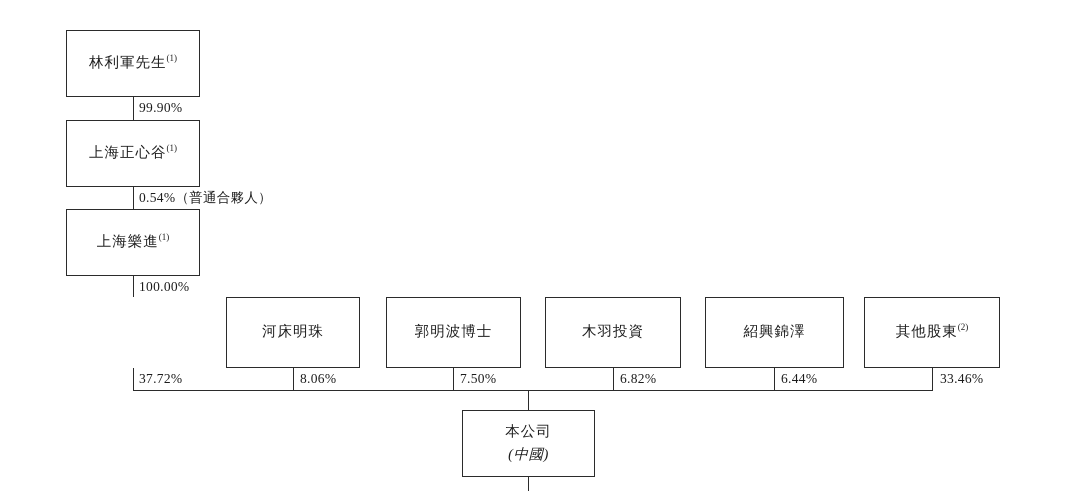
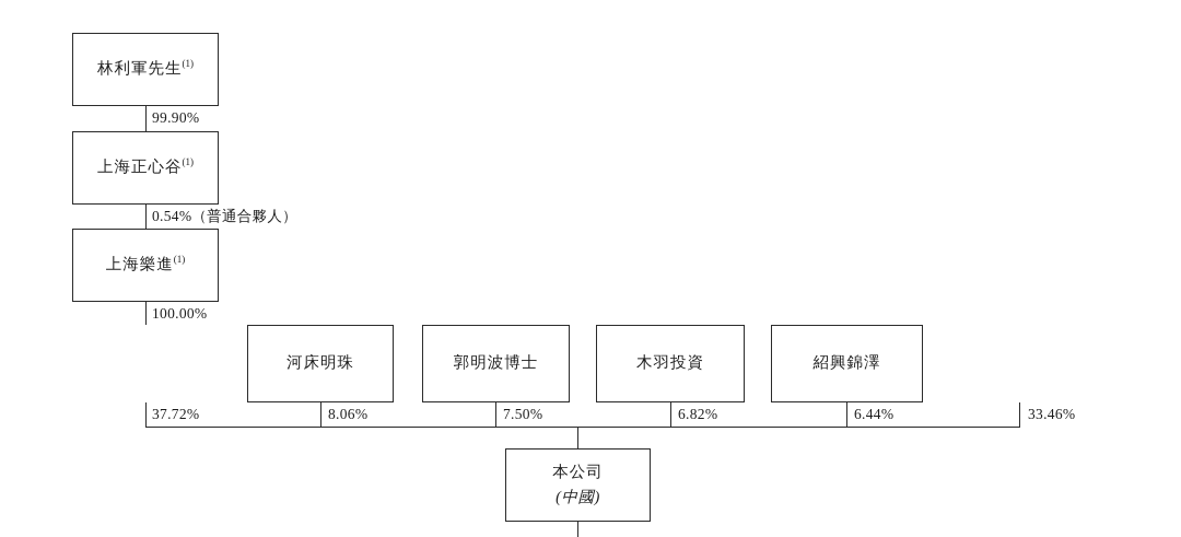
  林利軍先生(1)
  上海正心谷(1)
  上海樂進(1)
  河床明珠
  郭明波博士
  木羽投資
  紹興錦澤
- 其他股東(2)
  本公司
  (中國)
  99.90%
  0.54%（普通合夥人）
  100.00%
  37.72%
  8.06%
  7.50%
  6.82%
  6.44%
  33.46%
